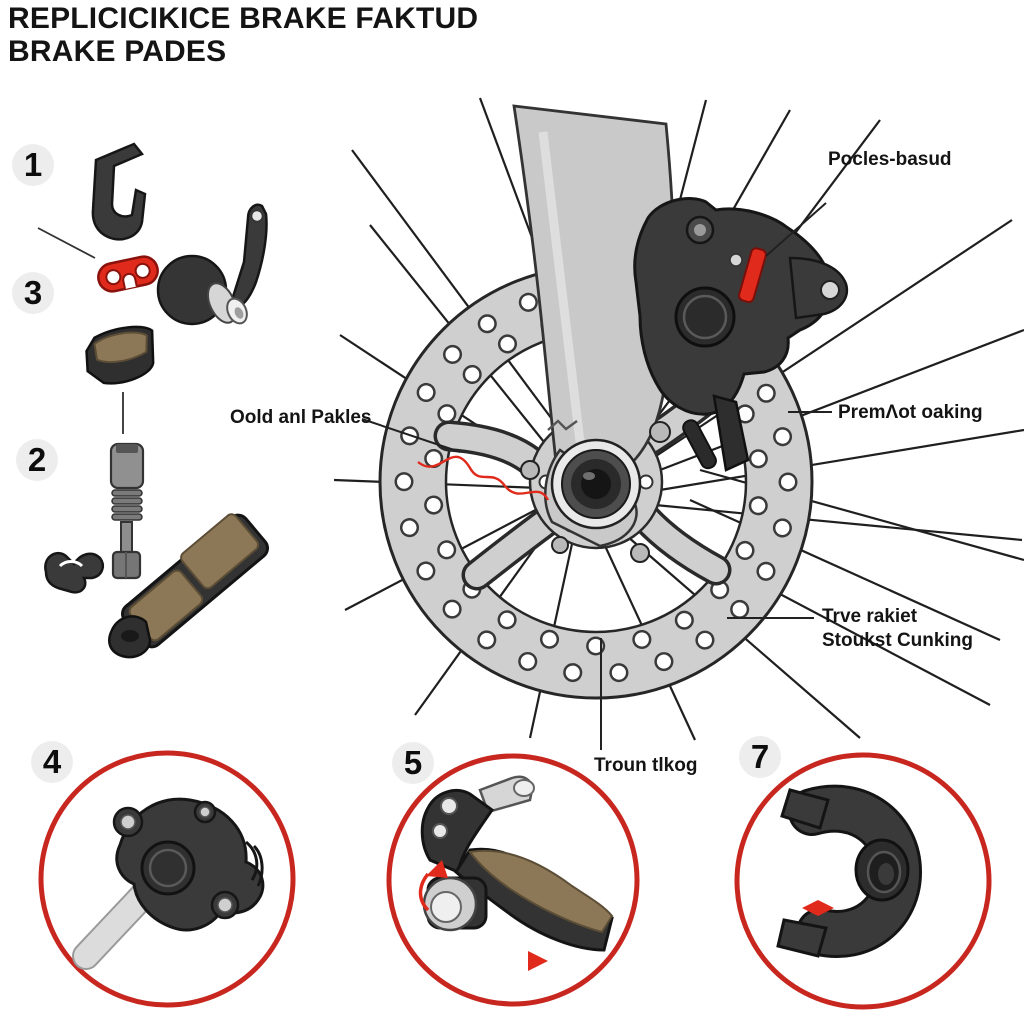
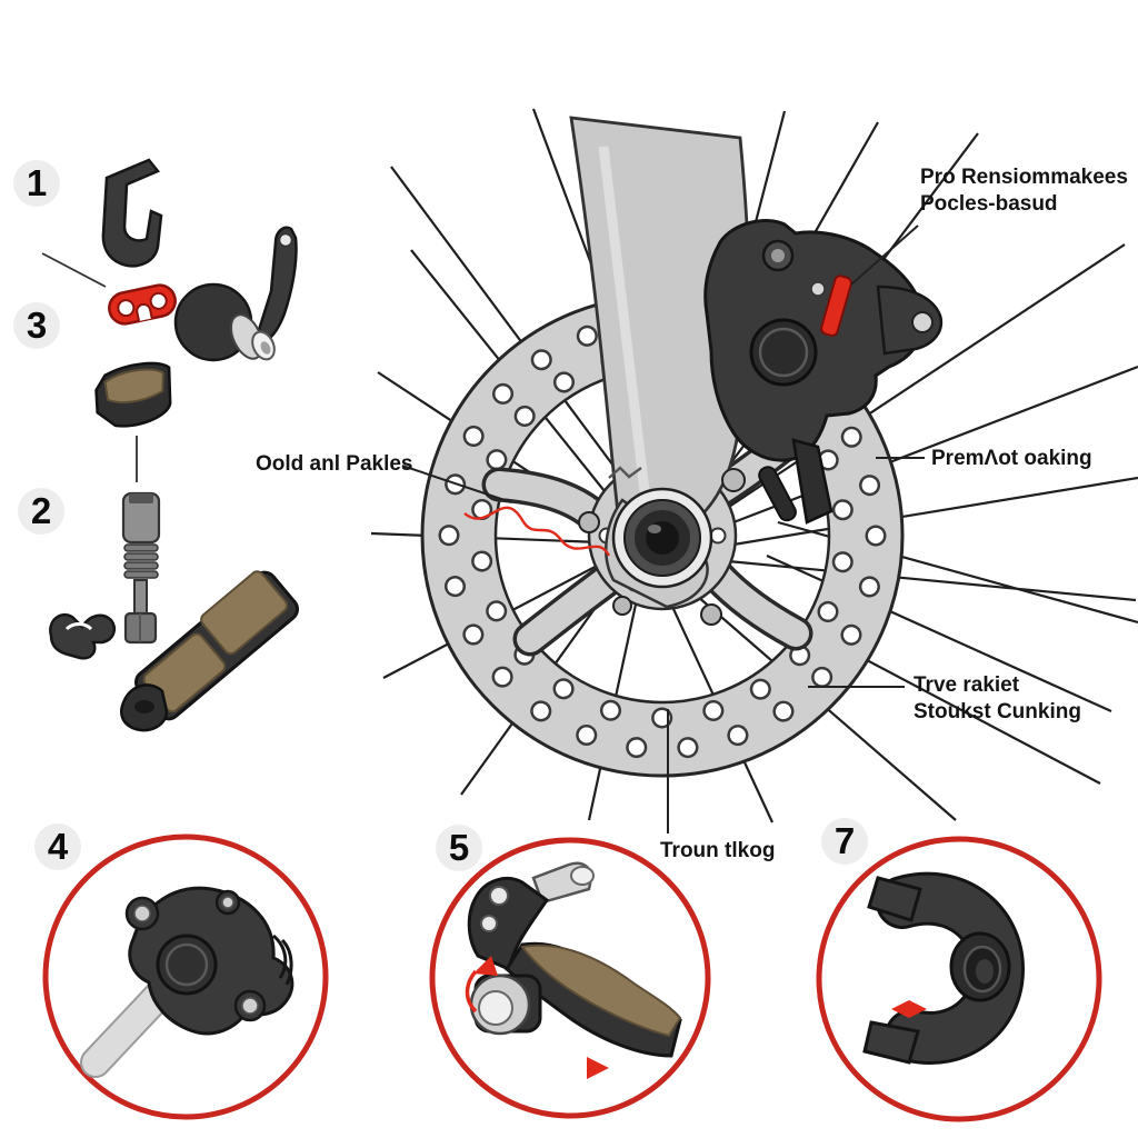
- REPLICICIKICE BRAKE FAKTUD
- BRAKE PADES
  1
  3
  2
  4
  5
  7
+ Pro Rensiommakees
  Pocles-basud
  PremΛot oaking
  Oold anl Pakles
  Trve rakiet
  Stoukst Cunking
  Troun tlkog
